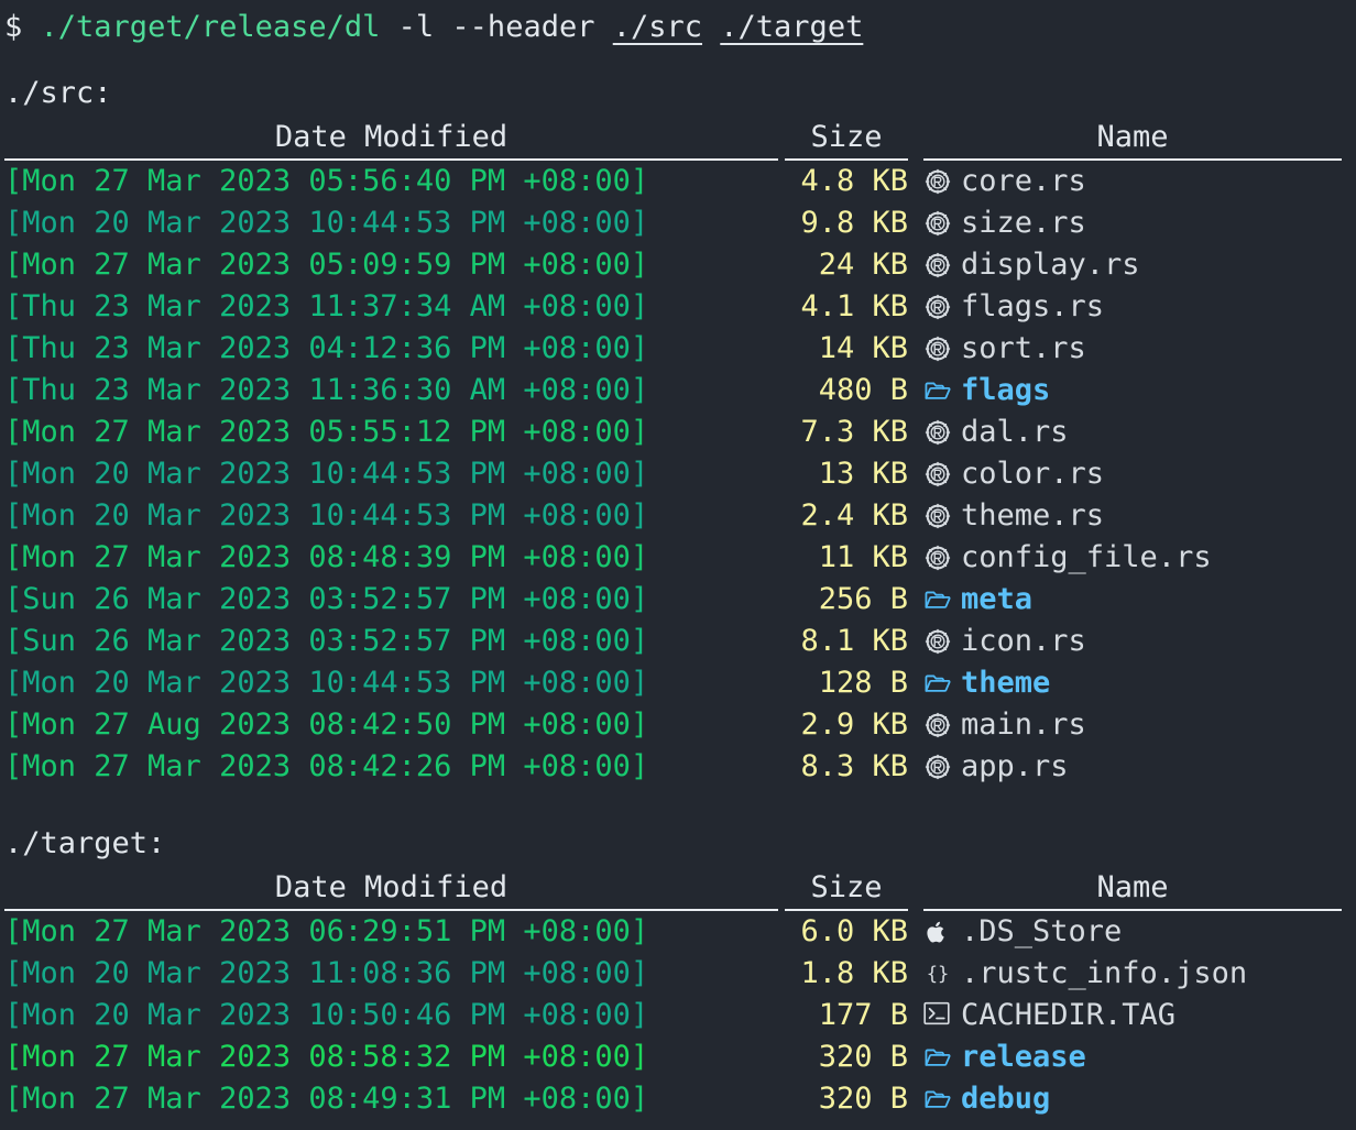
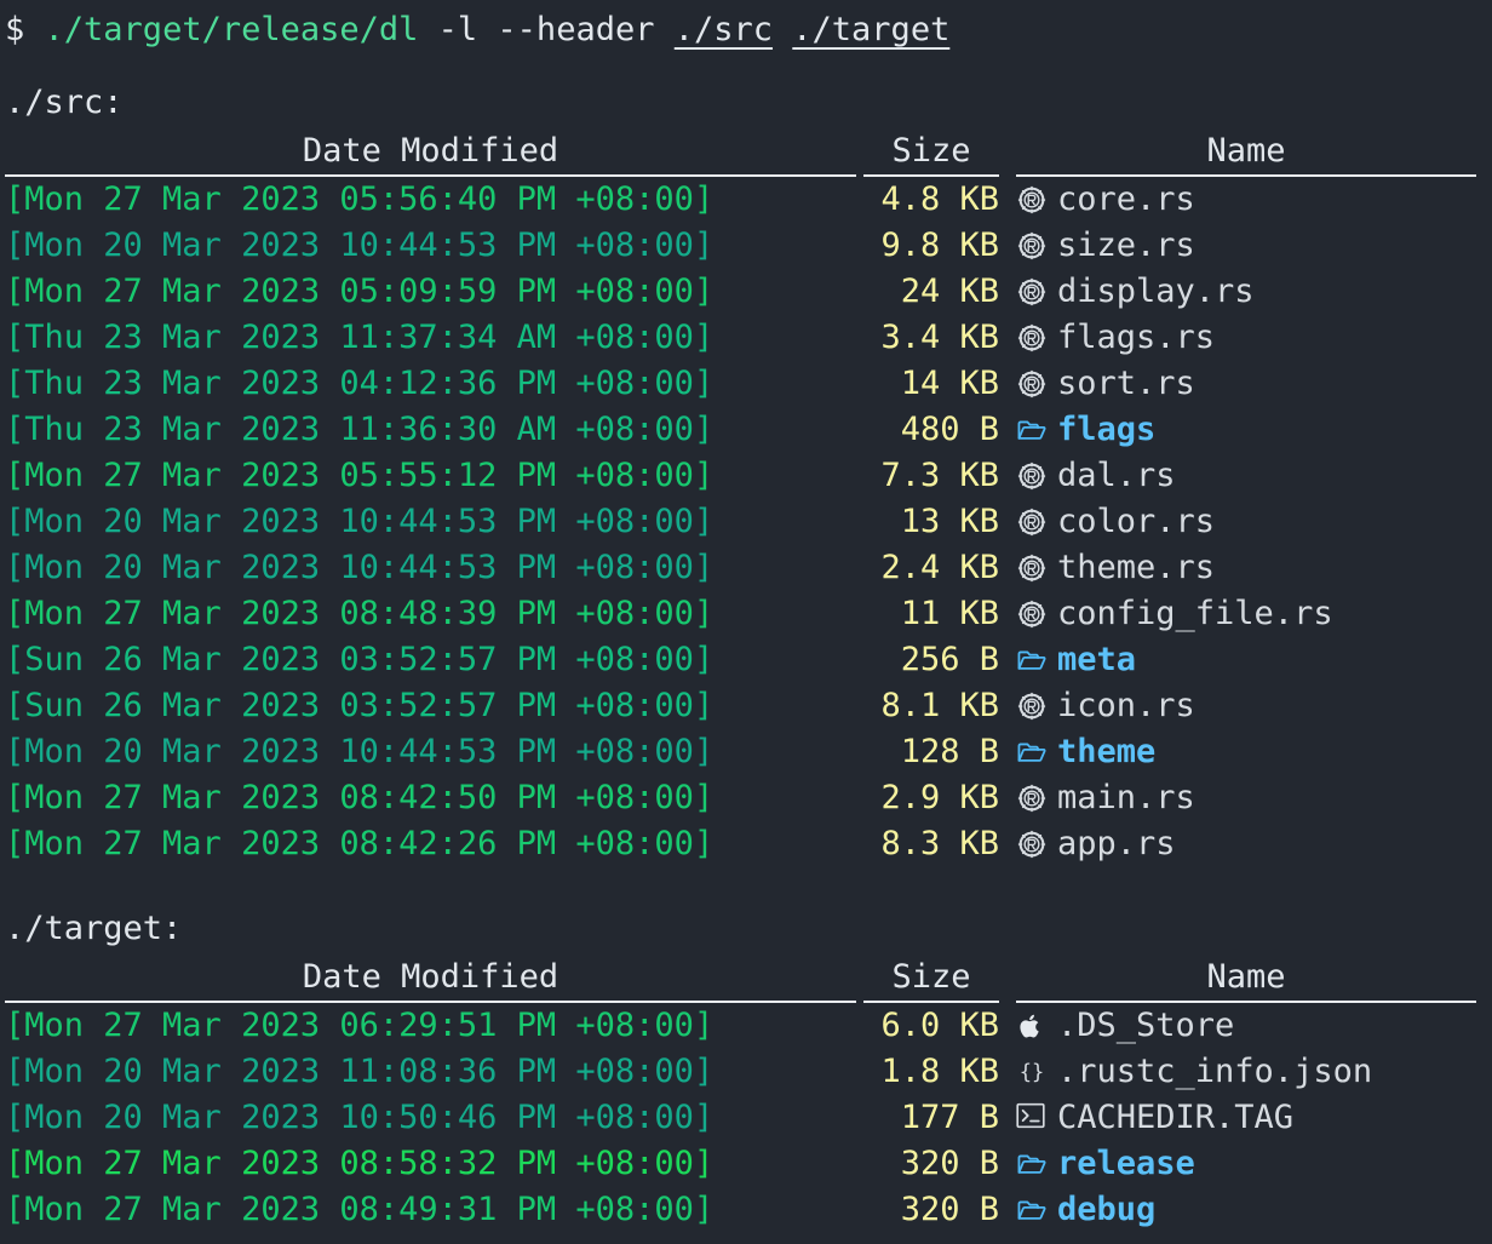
  $ ./target/release/dl -l --header ./src ./target
  ./src:
  Date Modified		Size		Name
  [Mon 27 Mar 2023 05:56:40 PM +08:00]		4.8 KB		core.rs
  [Mon 20 Mar 2023 10:44:53 PM +08:00]		9.8 KB		size.rs
  [Mon 27 Mar 2023 05:09:59 PM +08:00]		24 KB		display.rs
- [Thu 23 Mar 2023 11:37:34 AM +08:00]		4.1 KB		flags.rs
+ [Thu 23 Mar 2023 11:37:34 AM +08:00]		3.4 KB		flags.rs
  [Thu 23 Mar 2023 04:12:36 PM +08:00]		14 KB		sort.rs
  [Thu 23 Mar 2023 11:36:30 AM +08:00]		480 B		flags
  [Mon 27 Mar 2023 05:55:12 PM +08:00]		7.3 KB		dal.rs
  [Mon 20 Mar 2023 10:44:53 PM +08:00]		13 KB		color.rs
  [Mon 20 Mar 2023 10:44:53 PM +08:00]		2.4 KB		theme.rs
  [Mon 27 Mar 2023 08:48:39 PM +08:00]		11 KB		config_file.rs
  [Sun 26 Mar 2023 03:52:57 PM +08:00]		256 B		meta
  [Sun 26 Mar 2023 03:52:57 PM +08:00]		8.1 KB		icon.rs
  [Mon 20 Mar 2023 10:44:53 PM +08:00]		128 B		theme
- [Mon 27 Aug 2023 08:42:50 PM +08:00]		2.9 KB		main.rs
+ [Mon 27 Mar 2023 08:42:50 PM +08:00]		2.9 KB		main.rs
  [Mon 27 Mar 2023 08:42:26 PM +08:00]		8.3 KB		app.rs
  ./target:
  Date Modified		Size		Name
  [Mon 27 Mar 2023 06:29:51 PM +08:00]		6.0 KB		.DS_Store
  [Mon 20 Mar 2023 11:08:36 PM +08:00]		1.8 KB		{} .rustc_info.json
  [Mon 20 Mar 2023 10:50:46 PM +08:00]		177 B		CACHEDIR.TAG
  [Mon 27 Mar 2023 08:58:32 PM +08:00]		320 B		release
  [Mon 27 Mar 2023 08:49:31 PM +08:00]		320 B		debug
